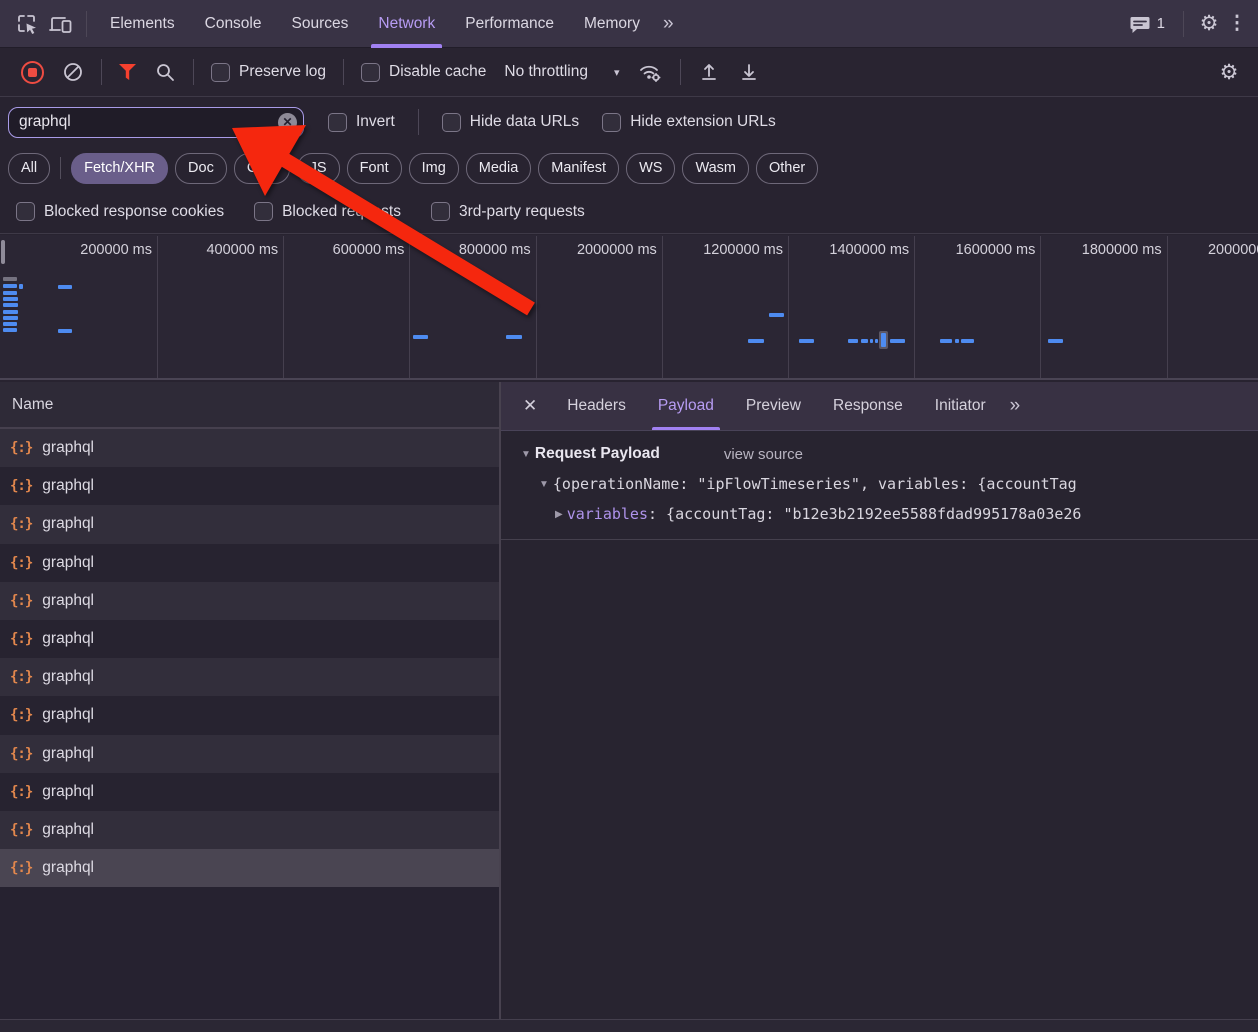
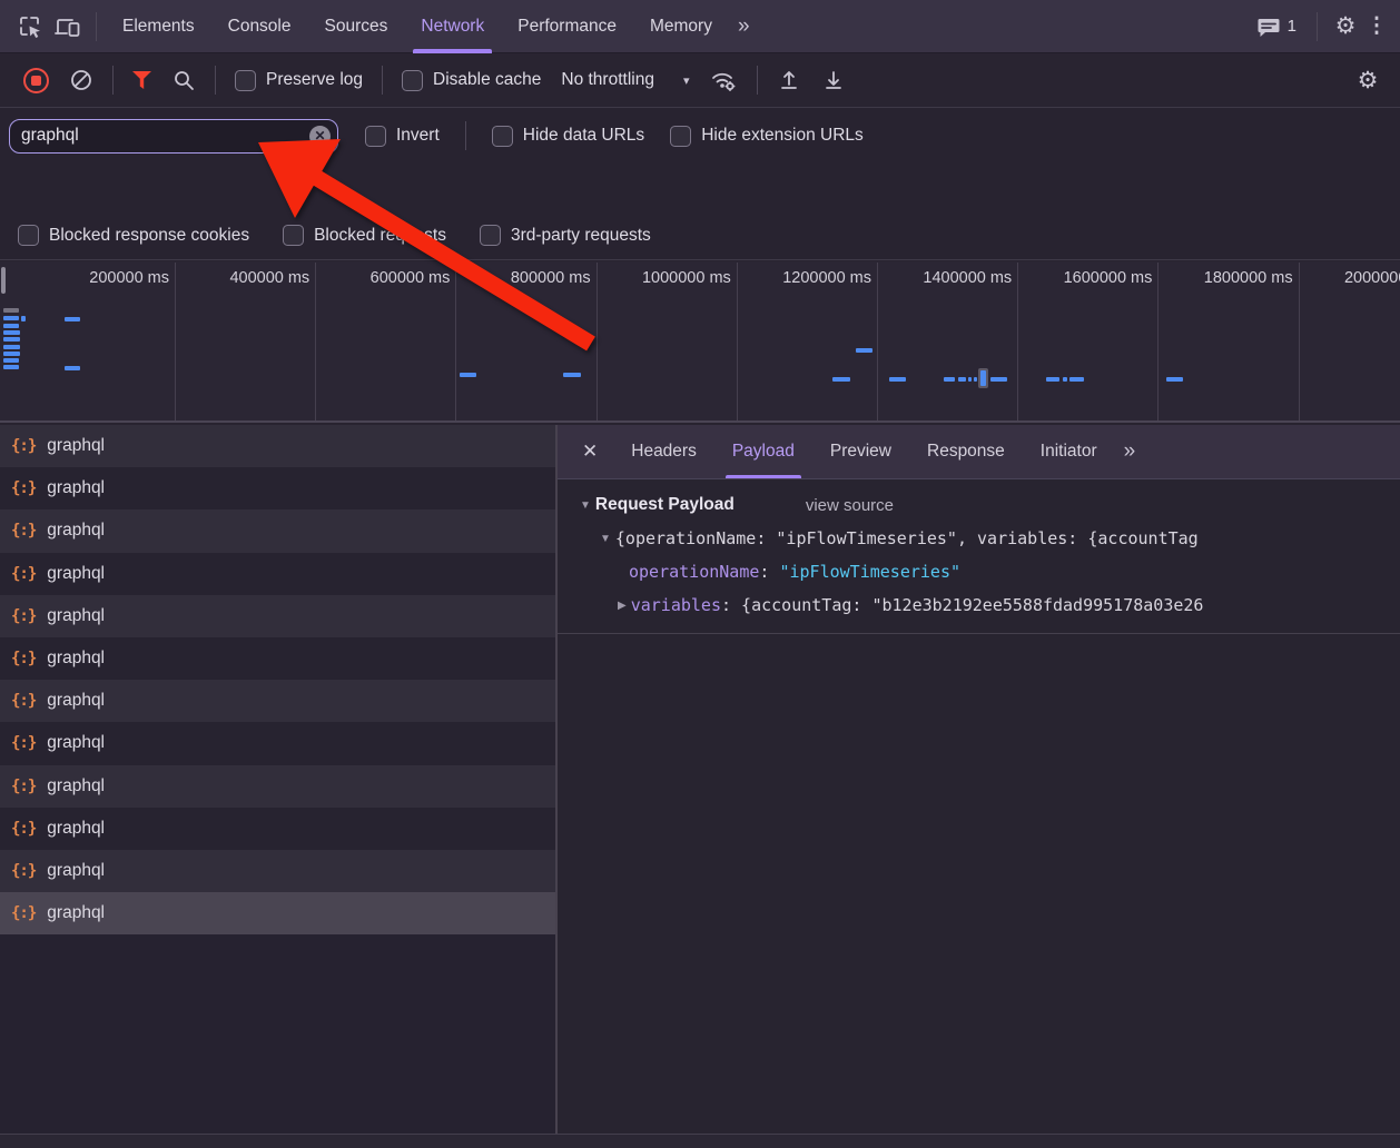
  Elements
  Console
  Sources
  Network
  Performance
  Memory
  »
  1
  ⚙
  ⋮
  Preserve log
  Disable cache
  No throttling
  ▾
  ⚙
  graphql
  ✕
  Invert
  Hide data URLs
  Hide extension URLs
- All
- Fetch/XHR
- Doc
- JS
- Font
- Img
- Media
- Manifest
- WS
- Wasm
- Other
  Blocked response cookies
  Blocked rests
  3rd-party requests
  200000 ms
  400000 ms
  600000 ms
  800000 ms
- 2000000 ms
+ 1000000 ms
  1200000 ms
  1400000 ms
  1600000 ms
  1800000 ms
- Name
  {:}
  graphql
  {:}
  graphql
  {:}
  graphql
  {:}
  graphql
  {:}
  graphql
  {:}
  graphql
  {:}
  graphql
  {:}
  graphql
  {:}
  graphql
  {:}
  graphql
  {:}
  graphql
  {:}
  graphql
  ✕
  Headers
  Payload
  Preview
  Response
  Initiator
  »
  ▼
  Request Payload
  view source
  ▼
  {operationName: "ipFlowTimeseries", variables: {accountTag
+ operationName: "ipFlowTimeseries"
  ▶
  variables: {accountTag: "b12e3b2192ee5588fdad995178a03e26
